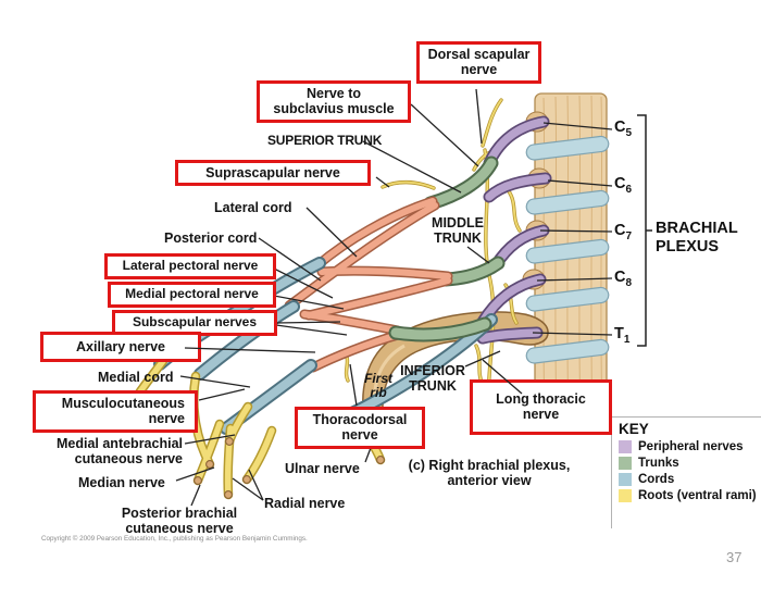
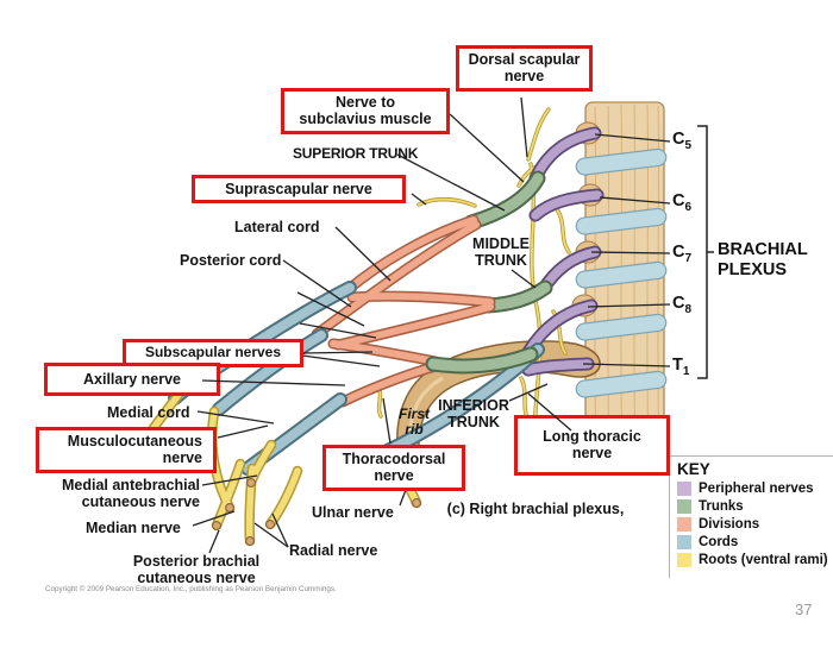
  Dorsal scapular
  nerve
  Nerve to
  subclavius muscle
  SUPERIOR TRUNK
  Suprascapular nerve
  Lateral cord
  Posterior cord
- Lateral pectoral nerve
- Medial pectoral nerve
  Subscapular nerves
  Axillary nerve
  Medial cord
  Musculocutaneous
  nerve
  Medial antebrachial
  cutaneous nerve
  Median nerve
  Posterior brachial
  cutaneous nerve
  Radial nerve
  Ulnar nerve
  Thoracodorsal
  nerve
  Long thoracic
  nerve
  MIDDLE
  TRUNK
  INFERIOR
  TRUNK
  First
  rib
  (c) Right brachial plexus,
- anterior view
  C5
  C6
  C7
  C8
  T1
  BRACHIAL
  PLEXUS
  KEY
  Peripheral nerves
  Trunks
+ Divisions
  Cords
  Roots (ventral rami)
  37
